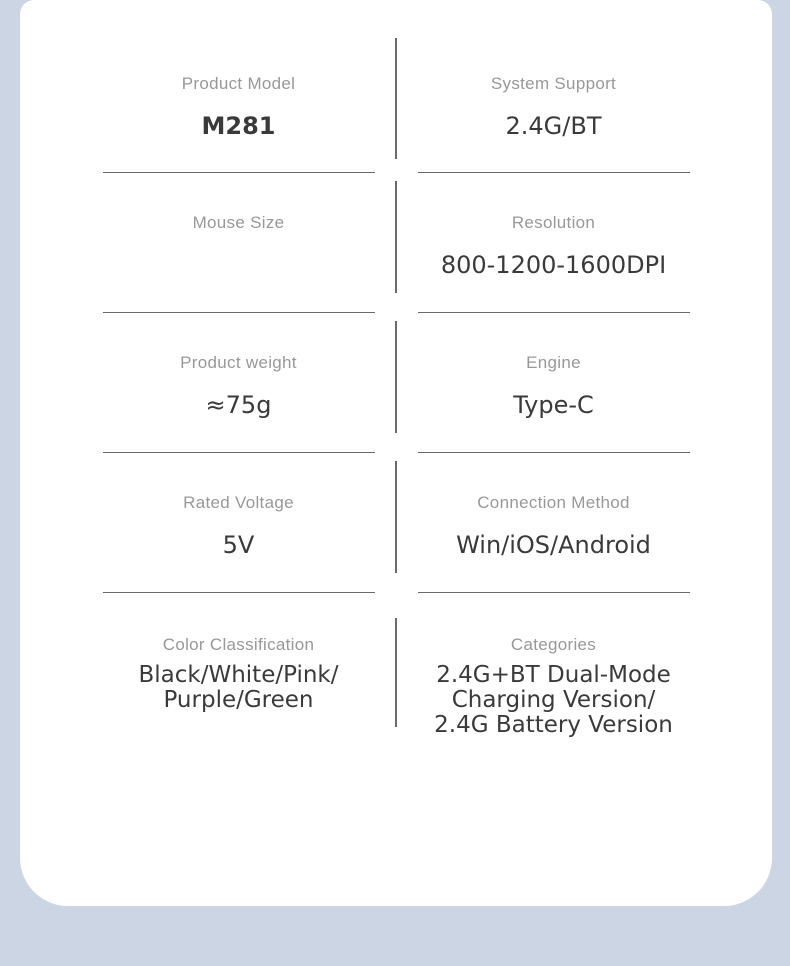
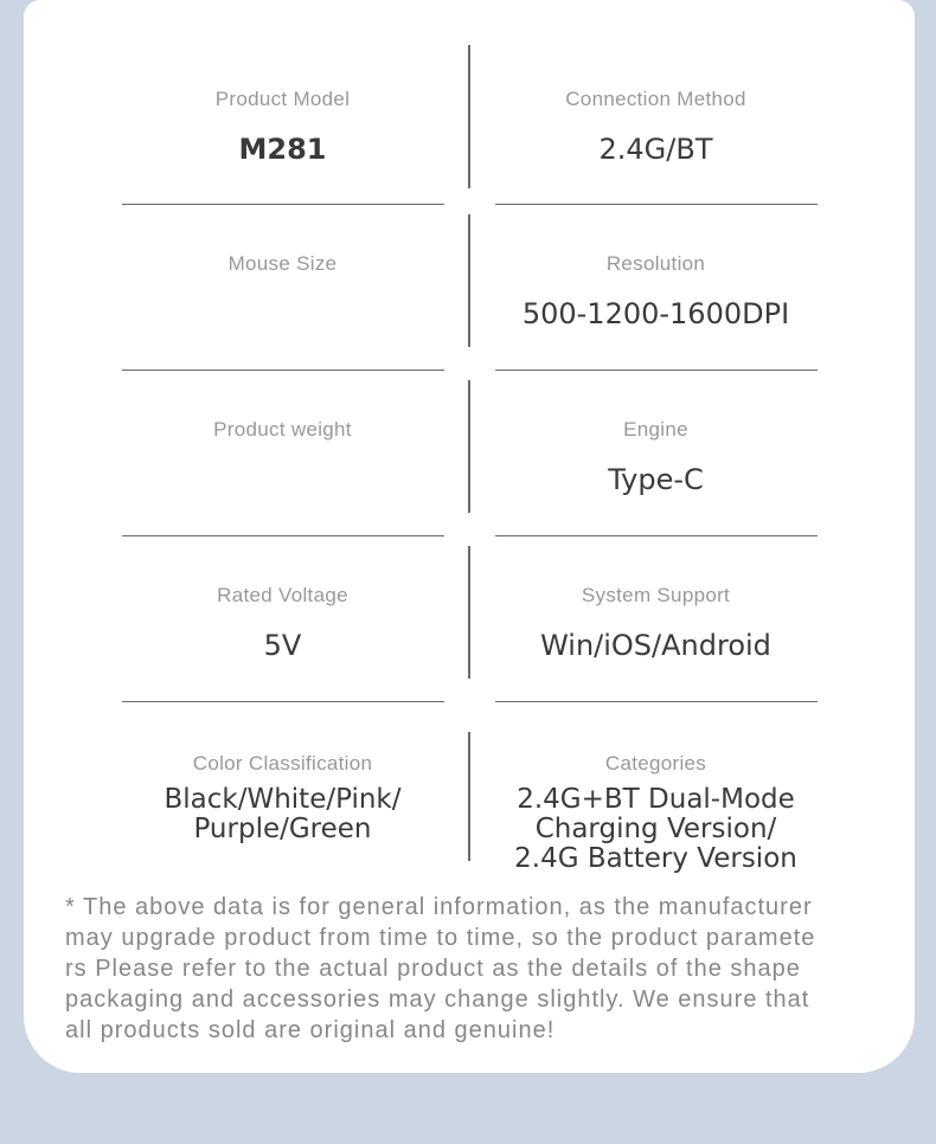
  Product Model
  M281
- System Support
+ Connection Method
  2.4G/BT
  Mouse Size
  Resolution
- 800-1200-1600DPI
+ 500-1200-1600DPI
  Product weight
- ≈75g
  Engine
  Type-C
  Rated Voltage
  5V
- Connection Method
+ System Support
  Win/iOS/Android
  Color Classification
  Black/White/Pink/
  Purple/Green
  Categories
  2.4G+BT Dual-Mode
  Charging Version/
  2.4G Battery Version
+ * The above data is for general information, as the manufacturer
+ may upgrade product from time to time, so the product paramete
+ rs Please refer to the actual product as the details of the shape
+ packaging and accessories may change slightly. We ensure that
+ all products sold are original and genuine!
